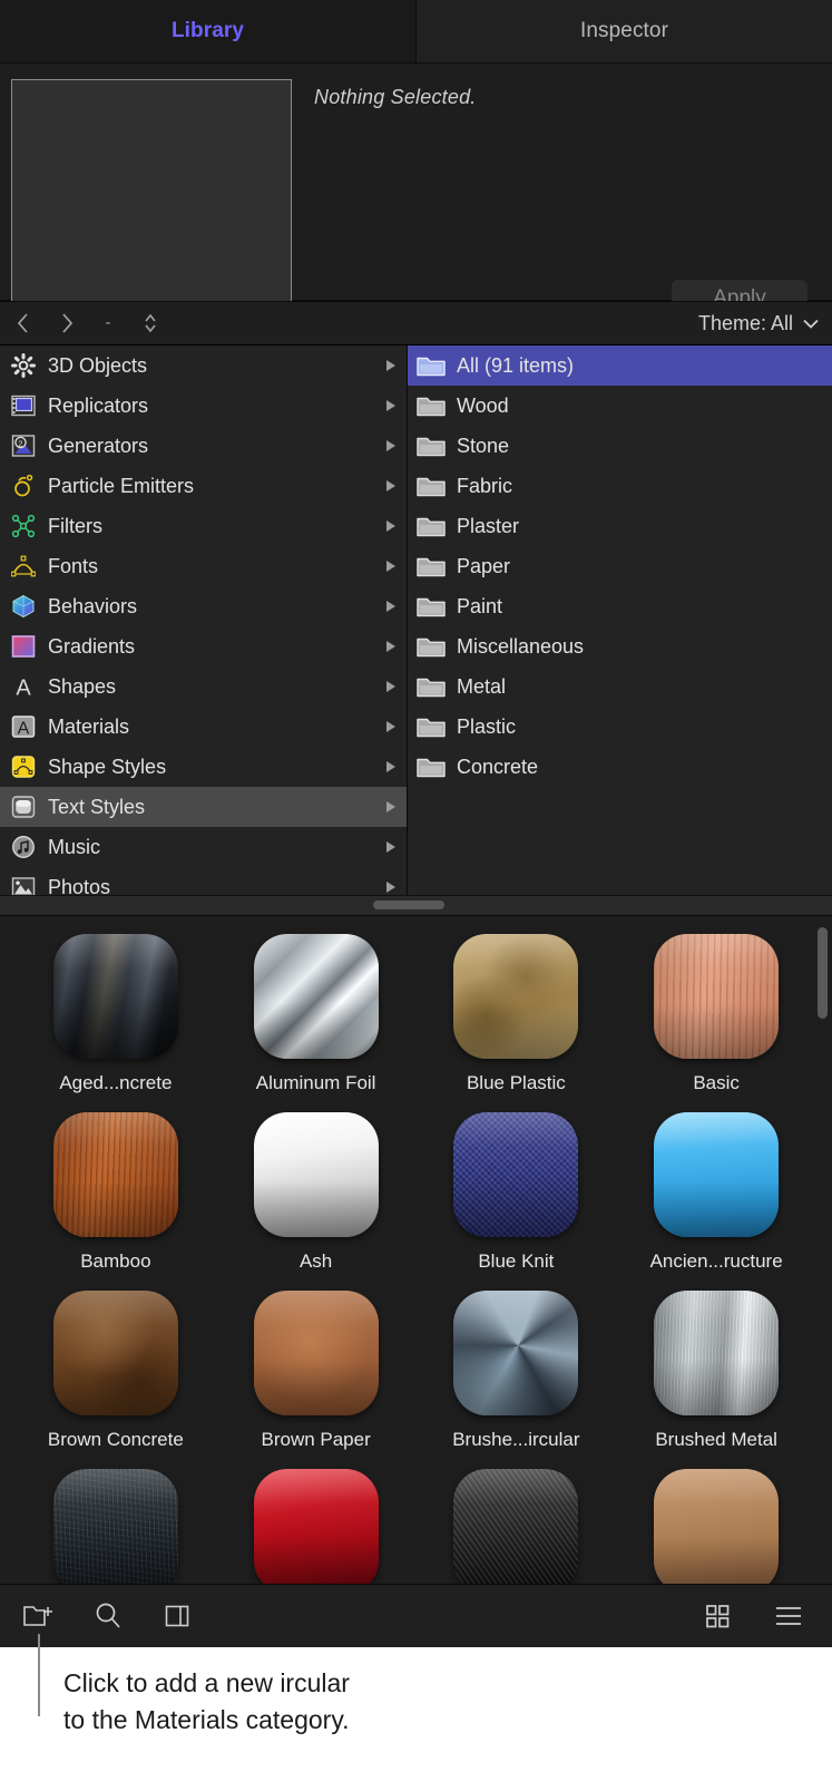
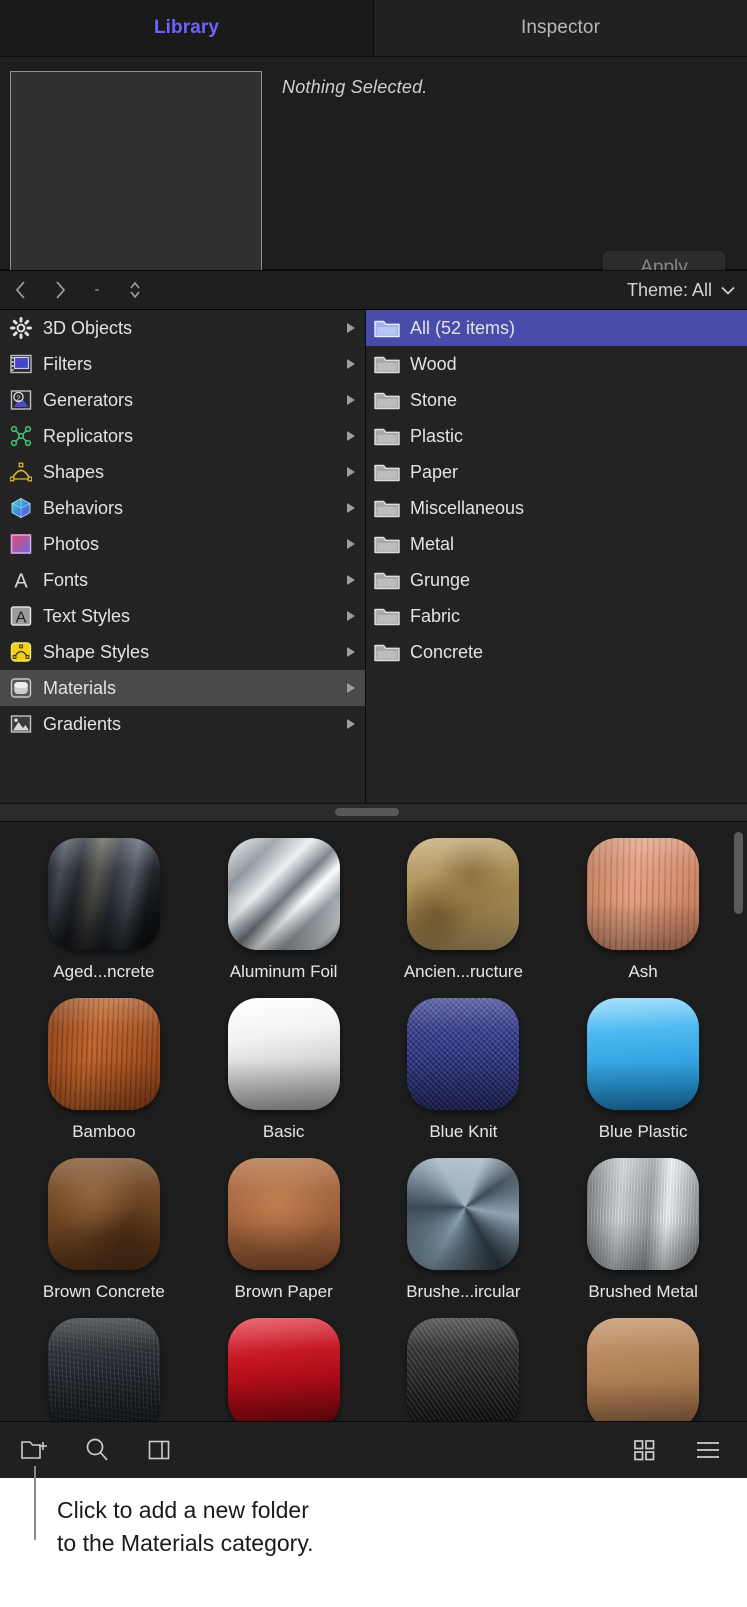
  Library
  Inspector
  Nothing Selected.
  Apply
  -
  Theme: All
  3D Objects
- Replicators
+ Filters
  Generators
- Particle Emitters
- Filters
+ Replicators
- Fonts
+ Shapes
  Behaviors
- Gradients
+ Photos
  A
- Shapes
+ Fonts
  A
- Materials
+ Text Styles
  Shape Styles
- Text Styles
+ Materials
- Music
- Photos
+ Gradients
- All (91 items)
+ All (52 items)
  Wood
  Stone
- Fabric
+ Plastic
- Plaster
  Paper
- Paint
  Miscellaneous
  Metal
+ Grunge
- Plastic
+ Fabric
  Concrete
  Aged...ncrete
  Aluminum Foil
- Blue Plastic
+ Ancien...ructure
- Basic
+ Ash
  Bamboo
- Ash
+ Basic
  Blue Knit
- Ancien...ructure
+ Blue Plastic
  Brown Concrete
  Brown Paper
  Brushe...ircular
  Brushed Metal
- Click to add a new ircular
+ Click to add a new folder
  to the Materials category.
